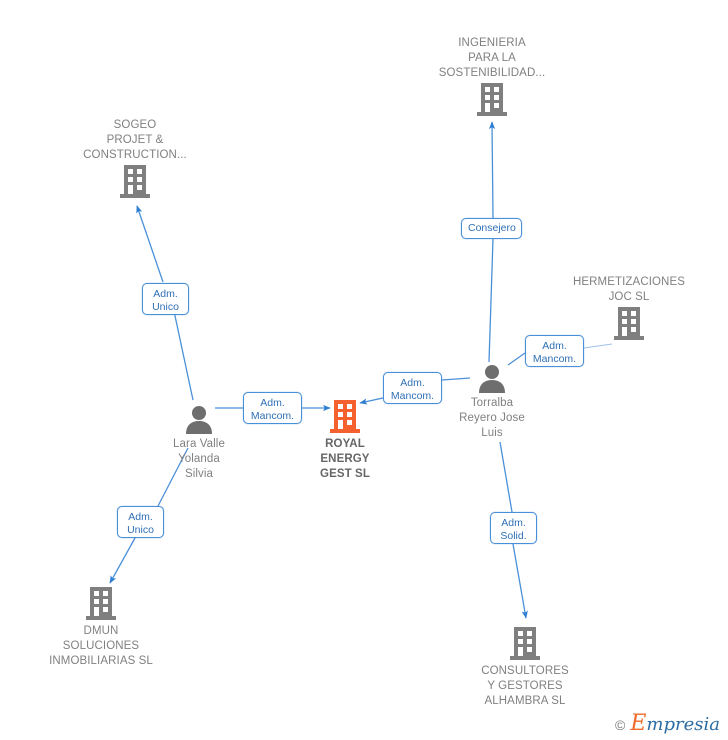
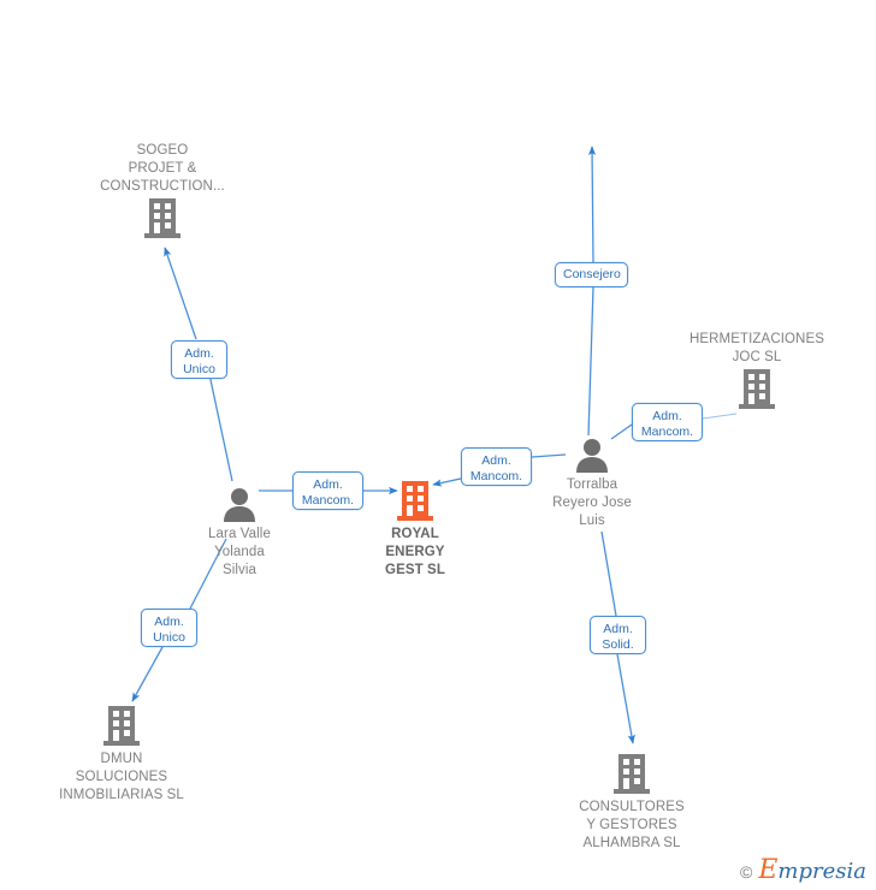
  SOGEO
  PROJET &
  CONSTRUCTION...
- INGENIERIA
- PARA LA
- SOSTENIBILIDAD...
  HERMETIZACIONES
  JOC SL
  Lara Valle
  Yolanda
  Silvia
  ROYAL
  ENERGY
  GEST SL
  Torralba
  Reyero Jose
  Luis
  DMUN
  SOLUCIONES
  INMOBILIARIAS SL
  CONSULTORES
  Y GESTORES
  ALHAMBRA SL
  Adm.
  Unico
  Consejero
  Adm.
  Mancom.
  Adm.
  Mancom.
  Adm.
  Mancom.
  Adm.
  Unico
  Adm.
  Solid.
  ©
  Empresia
